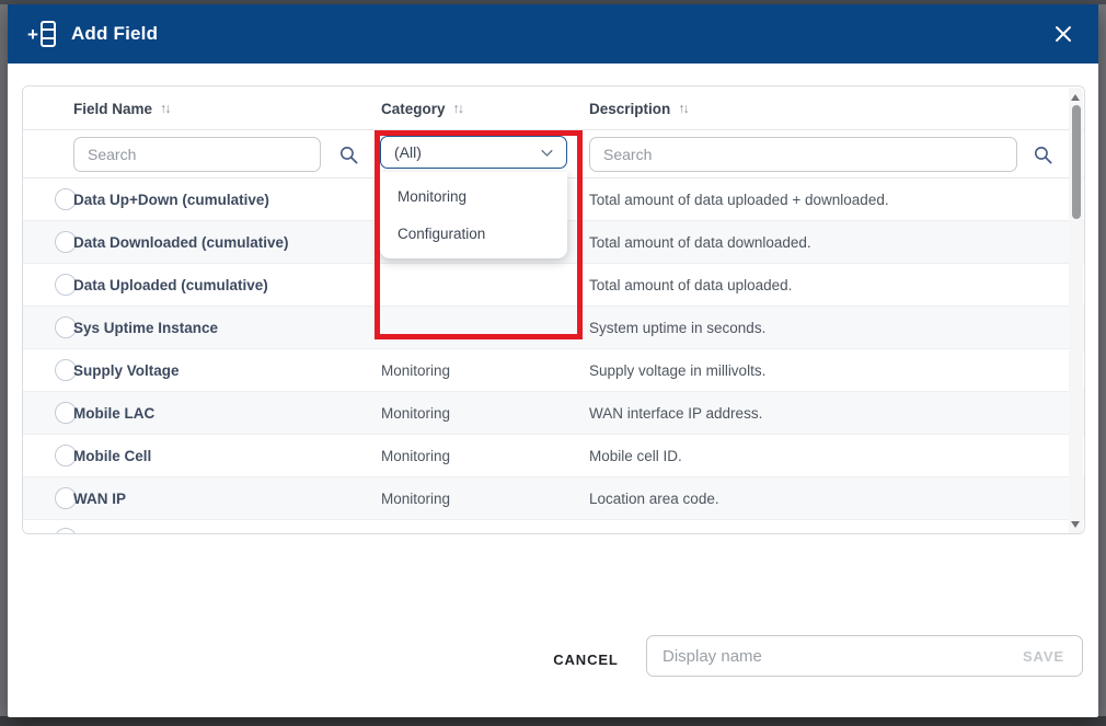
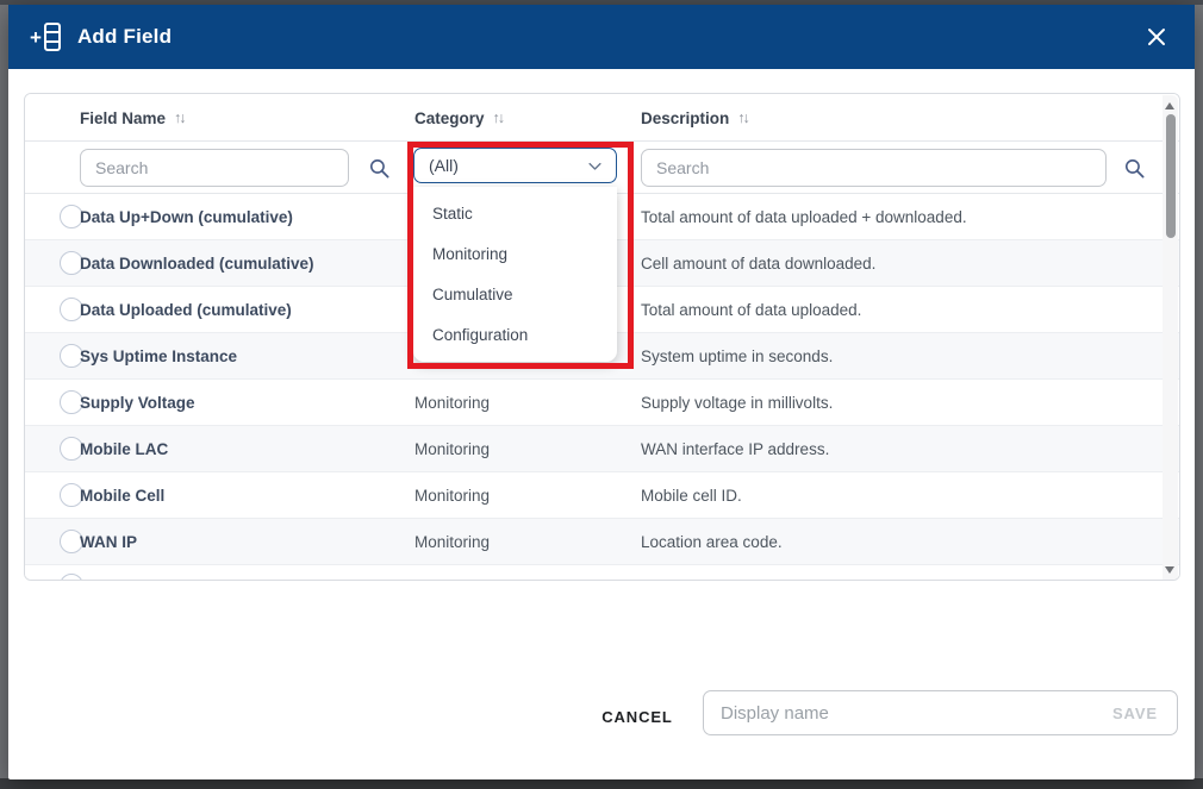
  +
  Add Field
  Field Name
  ↑↓
  Category
  ↑↓
  Description
  ↑↓
  Search
  Search
  Data Up+Down (cumulative)
  Total amount of data uploaded + downloaded.
  Data Downloaded (cumulative)
- Total amount of data downloaded.
+ Cell amount of data downloaded.
  Data Uploaded (cumulative)
  Total amount of data uploaded.
  Sys Uptime Instance
  System uptime in seconds.
  Supply Voltage
  Monitoring
  Supply voltage in millivolts.
  Mobile LAC
  Monitoring
  WAN interface IP address.
  Mobile Cell
  Monitoring
  Mobile cell ID.
  WAN IP
  Monitoring
  Location area code.
  (All)
+ Static
  Monitoring
+ Cumulative
  Configuration
  CANCEL
  Display name
  SAVE
